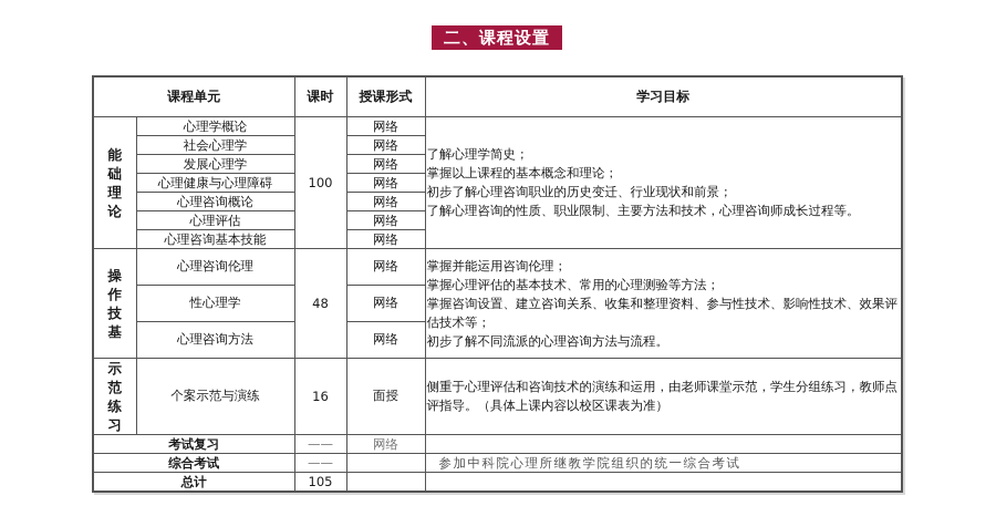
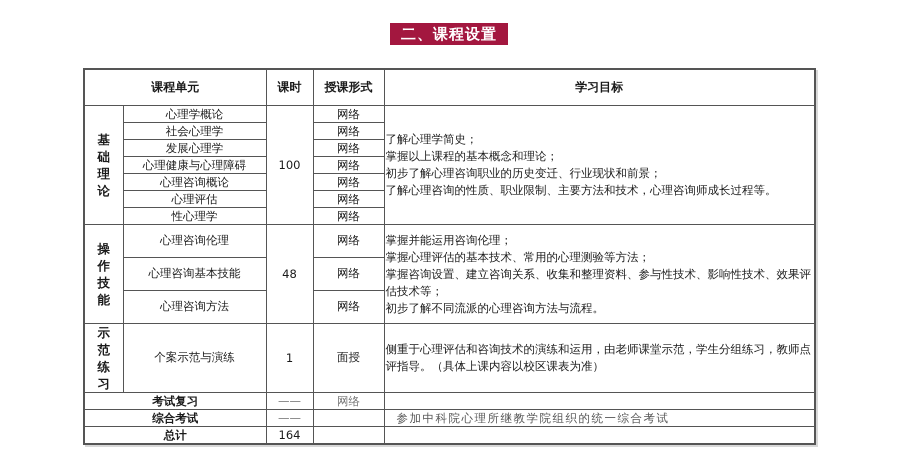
  二、课程设置
  课程单元	课时	授课形式	学习目标
- 能础理论	心理学概论	100	网络	了解心理学简史； 掌握以上课程的基本概念和理论； 初步了解心理咨询职业的历史变迁、行业现状和前景； 了解心理咨询的性质、职业限制、主要方法和技术，心理咨询师成长过程等。
+ 基础理论	心理学概论	100	网络	了解心理学简史； 掌握以上课程的基本概念和理论； 初步了解心理咨询职业的历史变迁、行业现状和前景； 了解心理咨询的性质、职业限制、主要方法和技术，心理咨询师成长过程等。
  社会心理学	网络
  发展心理学	网络
  心理健康与心理障碍	网络
  心理咨询概论	网络
  心理评估	网络
- 心理咨询基本技能	网络
+ 性心理学	网络
- 操作技基	心理咨询伦理	48	网络	掌握并能运用咨询伦理； 掌握心理评估的基本技术、常用的心理测验等方法； 掌握咨询设置、建立咨询关系、收集和整理资料、参与性技术、影响性技术、效果评估技术等； 初步了解不同流派的心理咨询方法与流程。
+ 操作技能	心理咨询伦理	48	网络	掌握并能运用咨询伦理； 掌握心理评估的基本技术、常用的心理测验等方法； 掌握咨询设置、建立咨询关系、收集和整理资料、参与性技术、影响性技术、效果评估技术等； 初步了解不同流派的心理咨询方法与流程。
- 性心理学	网络
+ 心理咨询基本技能	网络
  心理咨询方法	网络
- 示范练习	个案示范与演练	16	面授	侧重于心理评估和咨询技术的演练和运用，由老师课堂示范，学生分组练习，教师点评指导。（具体上课内容以校区课表为准）
+ 示范练习	个案示范与演练	1	面授	侧重于心理评估和咨询技术的演练和运用，由老师课堂示范，学生分组练习，教师点评指导。（具体上课内容以校区课表为准）
  考试复习	——	网络
  综合考试	——		参加中科院心理所继教学院组织的统一综合考试
- 总计	105
+ 总计	164
